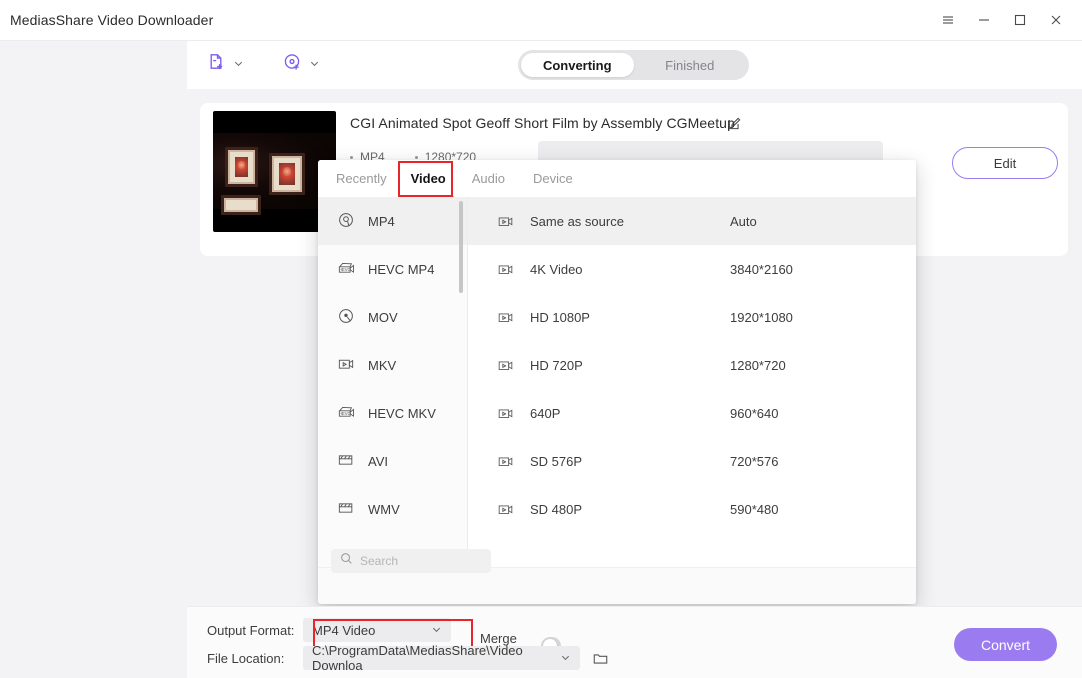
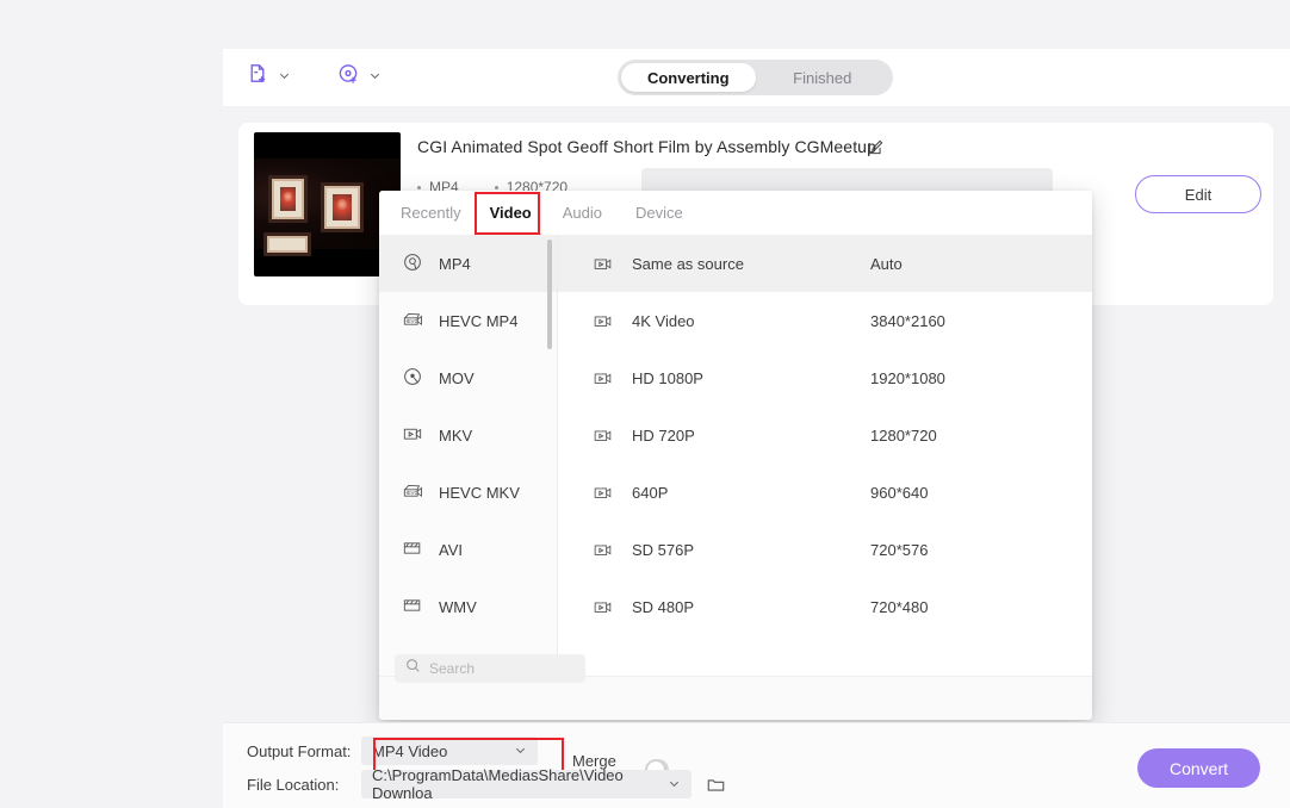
- MediasShare Video Downloader
  Converting
  Finished
  CGI Animated Spot Geoff Short Film by Assembly CGMeetup
  MP4
  1280*720
  Edit
  Recently
  Video
  Audio
  Device
  MP4
  HEVC MP4
  MOV
  MKV
  HEVC MKV
  AVI
  WMV
  Same as source
  Auto
  4K Video
  3840*2160
  HD 1080P
  1920*1080
  HD 720P
  1280*720
  640P
  960*640
  SD 576P
  720*576
  SD 480P
- 590*480
+ 720*480
  Search
  Output Format:
  MP4 Video
  File Location:
  C:\ProgramData\MediasShare\Video Downloa
  Convert
